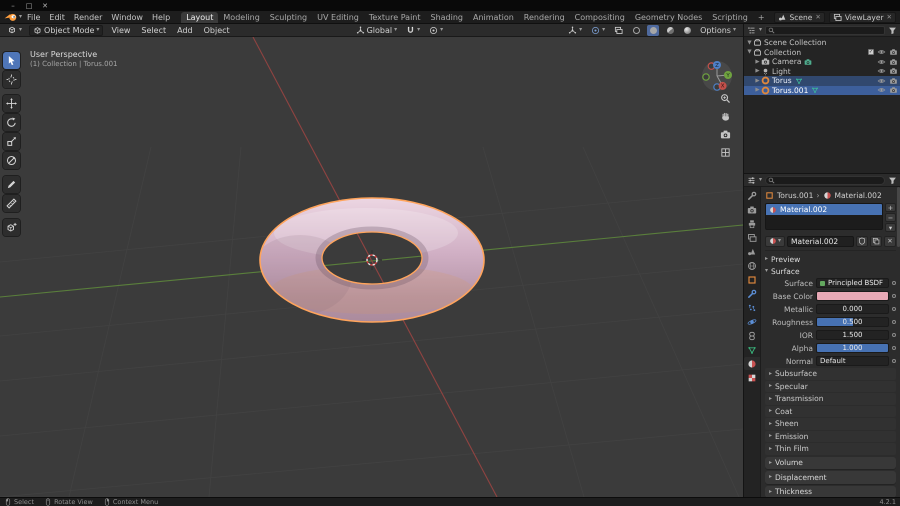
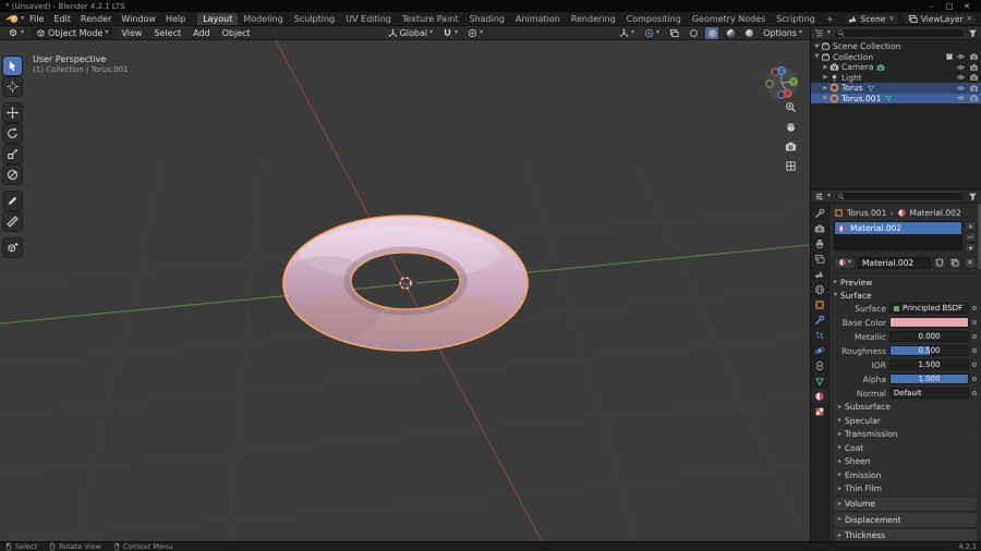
+ * (Unsaved) - Blender 4.2.1 LTS
  –
  □
  ✕
  File
  Edit
  Render
  Window
  Help
  Layout
  Modeling
  Sculpting
  UV Editing
  Texture Paint
  Shading
  Animation
  Rendering
  Compositing
  Geometry Nodes
  Scripting
  +
  Scene
  ✕
  ViewLayer
  ✕
  Object Mode
  View
  Select
  Add
  Object
  Global
  Options
  User Perspective
  (1) Collection | Torus.001
  Scene Collection
  Collection
  Camera
  Light
  Torus
  Torus.001
  Torus.001
  ›
  Material.002
  Material.002
  +
  −
  ▾
  Material.002
  ✕
  Preview
  Surface
  Surface
  Principled BSDF
  Base Color
  Metallic
  0.000
  Roughness
  0.500
  IOR
  1.500
  Alpha
  1.000
  Normal
  Default
  Subsurface
  Specular
  Transmission
  Coat
  Sheen
  Emission
  Thin Film
  Volume
  Displacement
  Thickness
  Select
  Rotate View
  Context Menu
  4.2.1
